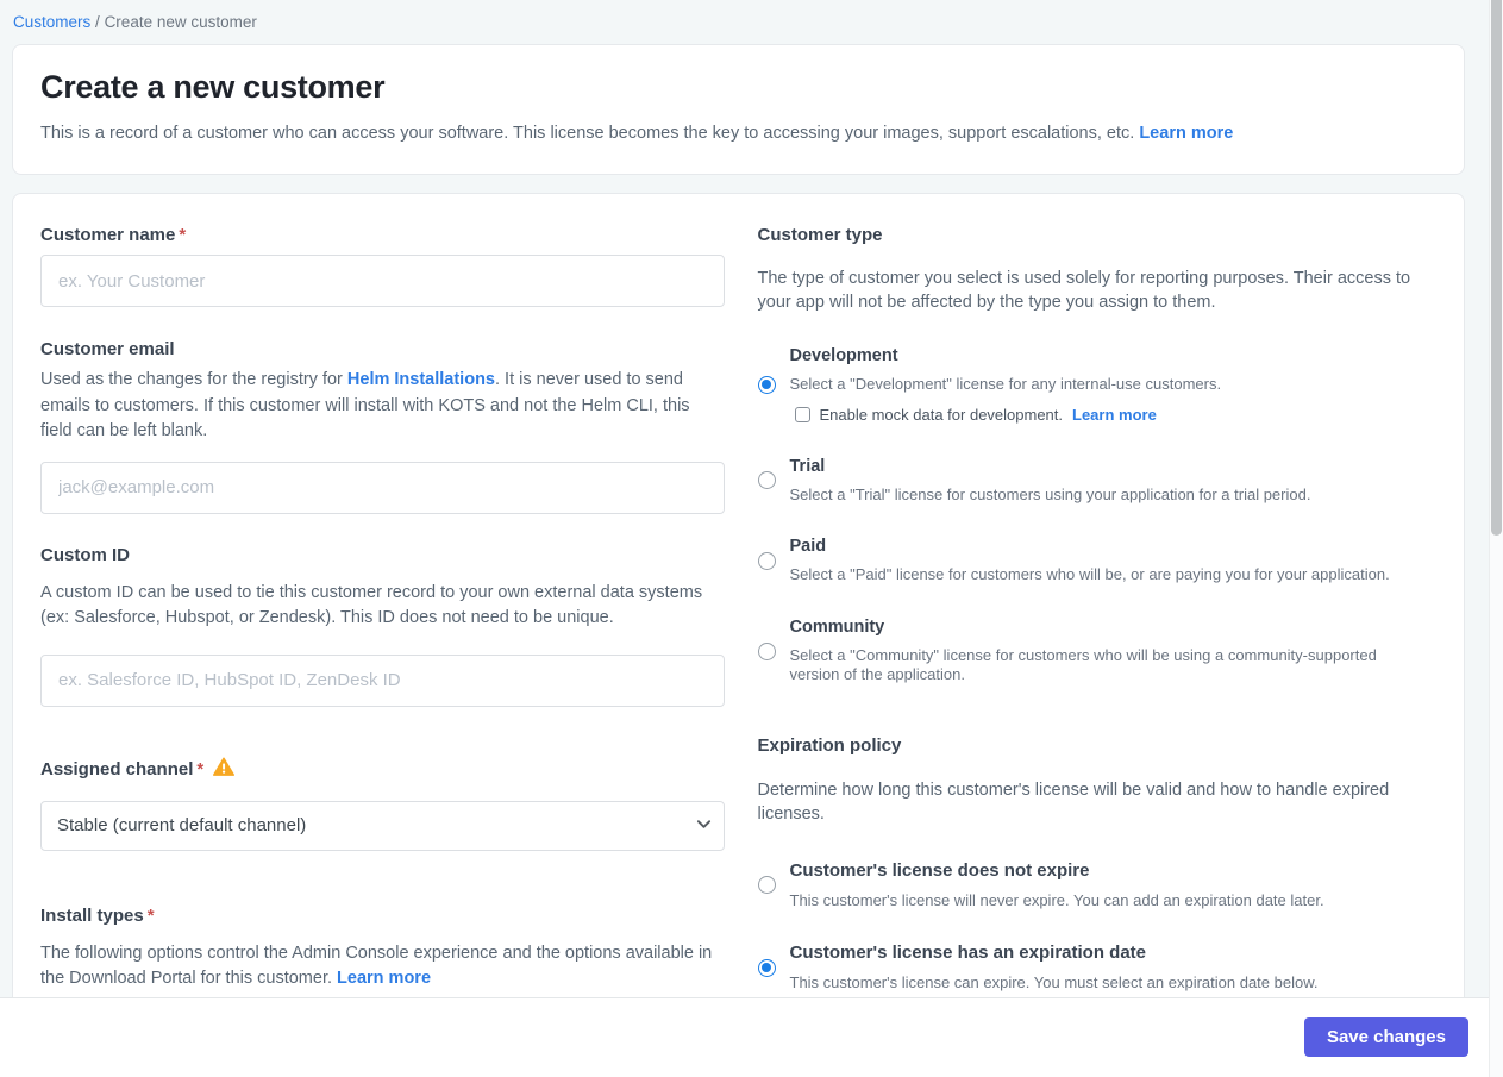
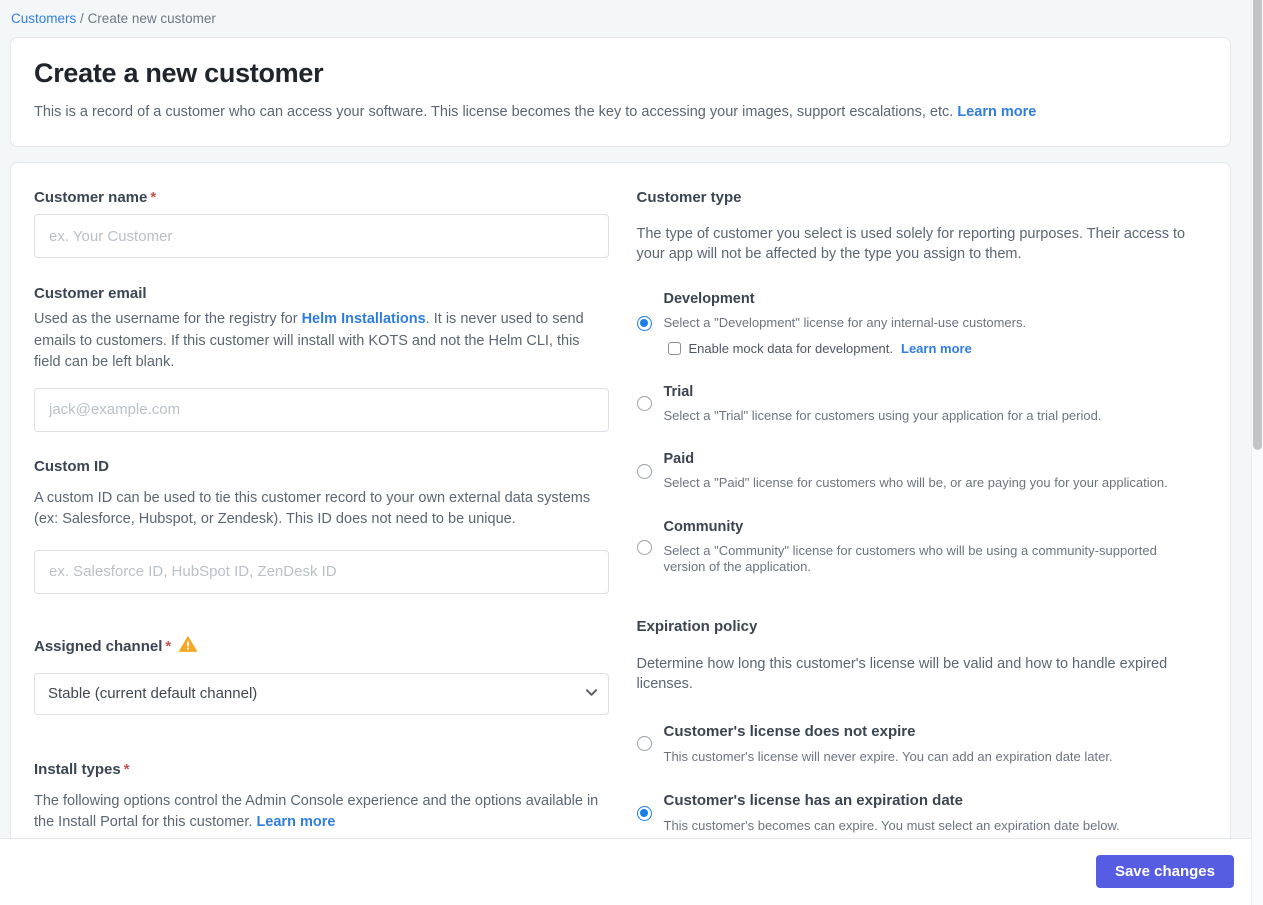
  Customers / Create new customer
  Create a new customer
  This is a record of a customer who can access your software. This license becomes the key to accessing your images, support escalations, etc. Learn more
  Customer name *
  ex. Your Customer
  Customer email
- Used as the changes for the registry for Helm Installations. It is never used to send emails to customers. If this customer will install with KOTS and not the Helm CLI, this field can be left blank.
+ Used as the username for the registry for Helm Installations. It is never used to send emails to customers. If this customer will install with KOTS and not the Helm CLI, this field can be left blank.
  jack@example.com
  Custom ID
  A custom ID can be used to tie this customer record to your own external data systems (ex: Salesforce, Hubspot, or Zendesk). This ID does not need to be unique.
  ex. Salesforce ID, HubSpot ID, ZenDesk ID
  Assigned channel *
  Stable (current default channel)
  Install types *
- The following options control the Admin Console experience and the options available in the Download Portal for this customer. Learn more
+ The following options control the Admin Console experience and the options available in the Install Portal for this customer. Learn more
  Customer type
  The type of customer you select is used solely for reporting purposes. Their access to your app will not be affected by the type you assign to them.
  Development
  Select a "Development" license for any internal-use customers.
  Enable mock data for development.
  Learn more
  Trial
  Select a "Trial" license for customers using your application for a trial period.
  Paid
  Select a "Paid" license for customers who will be, or are paying you for your application.
  Community
  Select a "Community" license for customers who will be using a community-supported version of the application.
  Expiration policy
  Determine how long this customer's license will be valid and how to handle expired licenses.
  Customer's license does not expire
  This customer's license will never expire. You can add an expiration date later.
  Customer's license has an expiration date
- This customer's license can expire. You must select an expiration date below.
+ This customer's becomes can expire. You must select an expiration date below.
  Save changes
